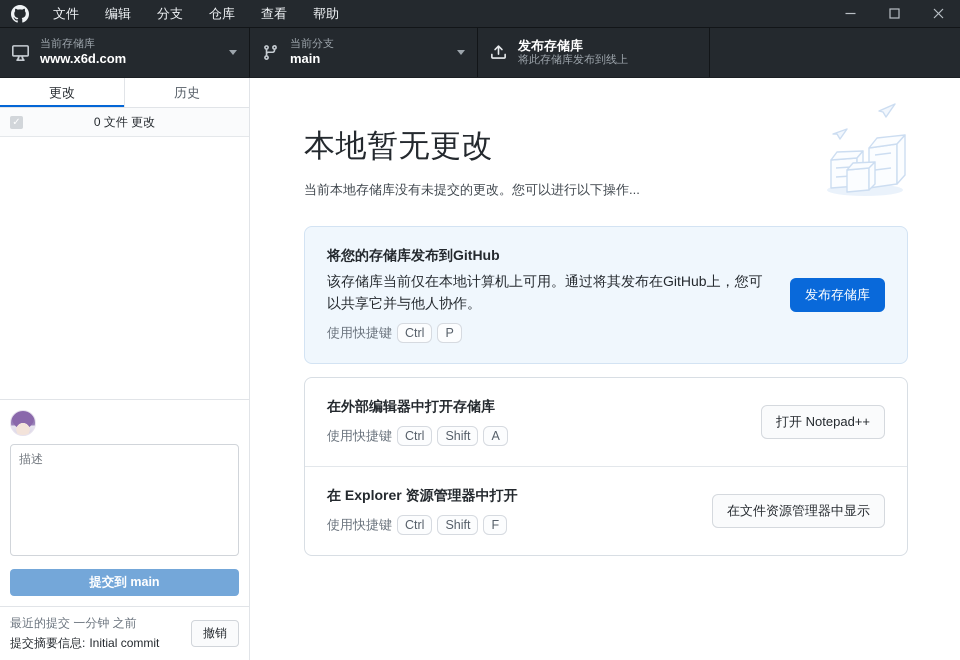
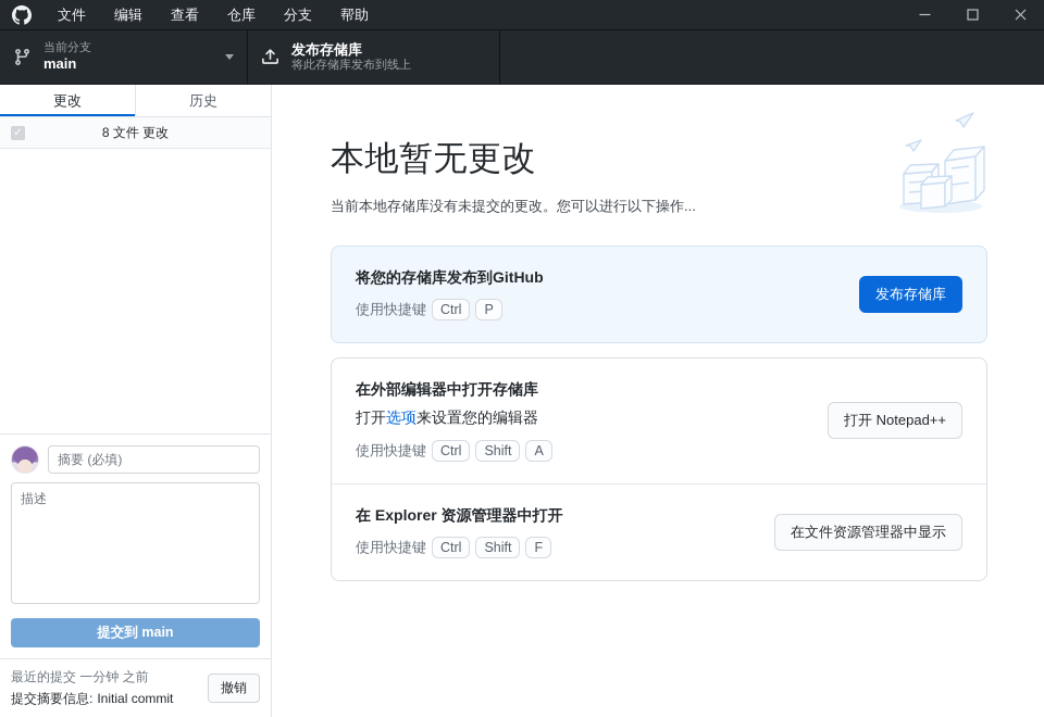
  文件
  编辑
- 分支
+ 查看
  仓库
- 查看
+ 分支
  帮助
- 当前存储库
- www.x6d.com
  当前分支
  main
  发布存储库
  将此存储库发布到线上
  更改
  历史
  ✓
- 0 文件 更改
+ 8 文件 更改
+ 摘要 (必填)
  描述 提交到 main
  最近的提交 一分钟 之前
  提交摘要信息: Initial commit
  撤销
  本地暂无更改
  当前本地存储库没有未提交的更改。您可以进行以下操作...
  将您的存储库发布到GitHub
- 该存储库当前仅在本地计算机上可用。通过将其发布在GitHub上，您可以共享它并与他人协作。
  使用快捷键
  Ctrl
  P
  发布存储库
  在外部编辑器中打开存储库
+ 打开选项来设置您的编辑器
  使用快捷键
  Ctrl
  Shift
  A
  打开 Notepad++
  在 Explorer 资源管理器中打开
  使用快捷键
  Ctrl
  Shift
  F
  在文件资源管理器中显示
